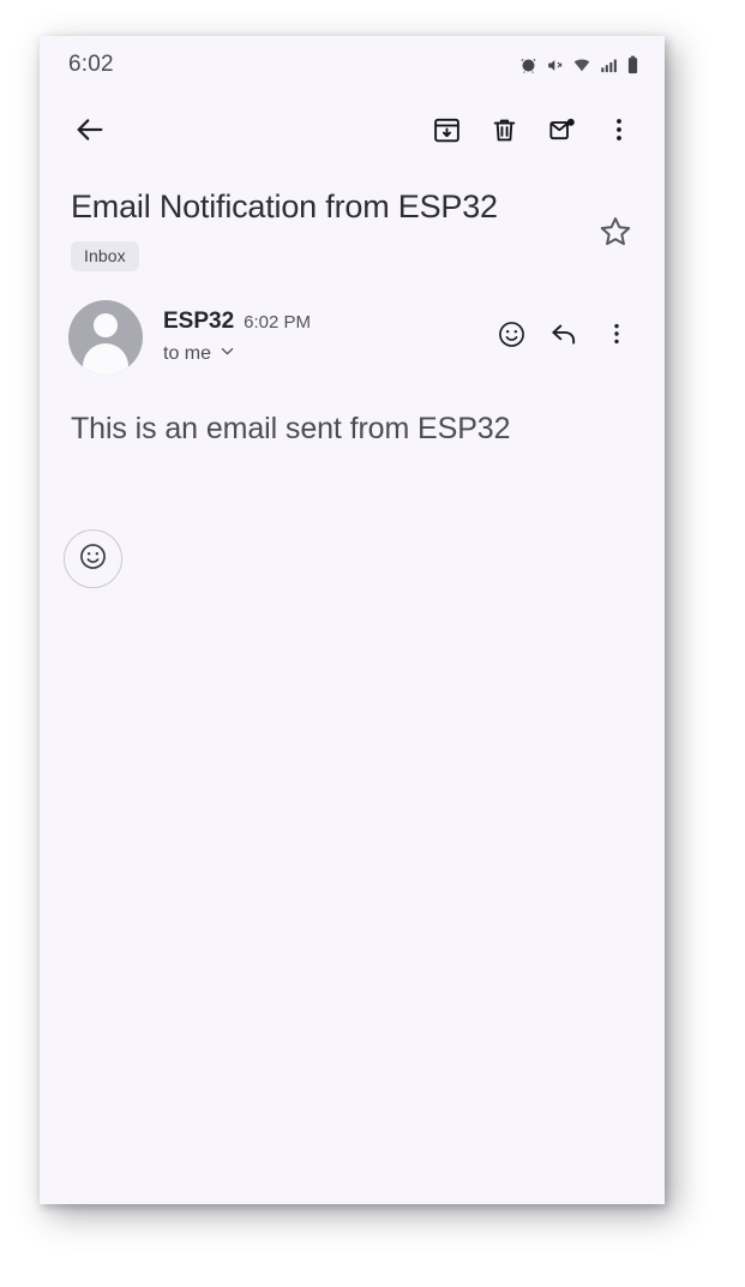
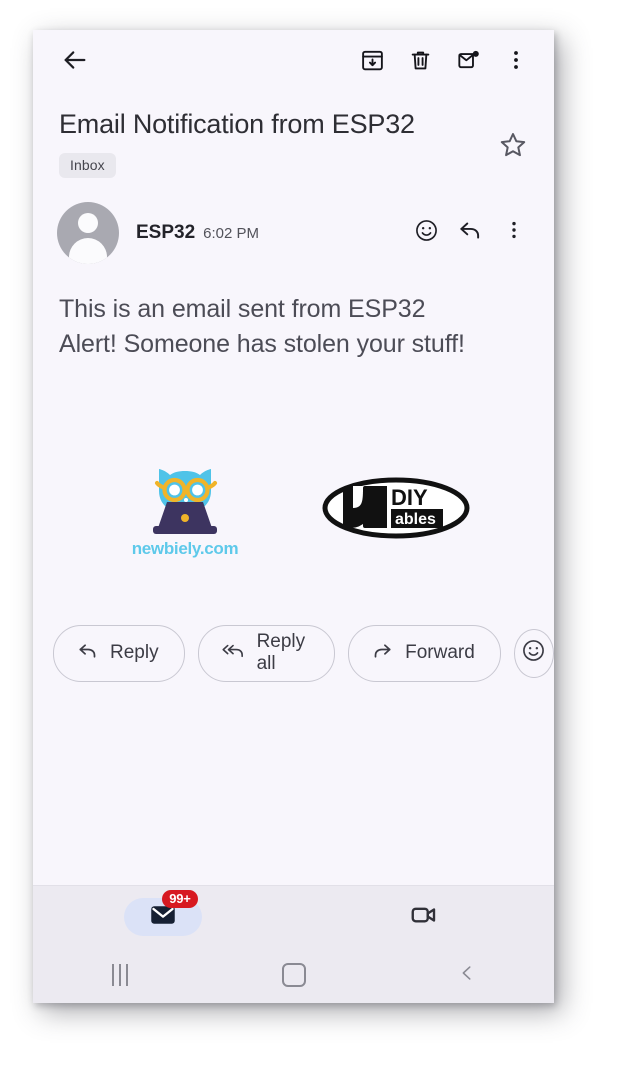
- 6:02
  Email Notification from ESP32
  Inbox
  ESP32
  6:02 PM
- to me
  This is an email sent from ESP32
+ Alert! Someone has stolen your stuff!
+ newbiely.com
+ DIY
+ ables
+ Reply
+ Reply all
+ Forward
+ 99+
